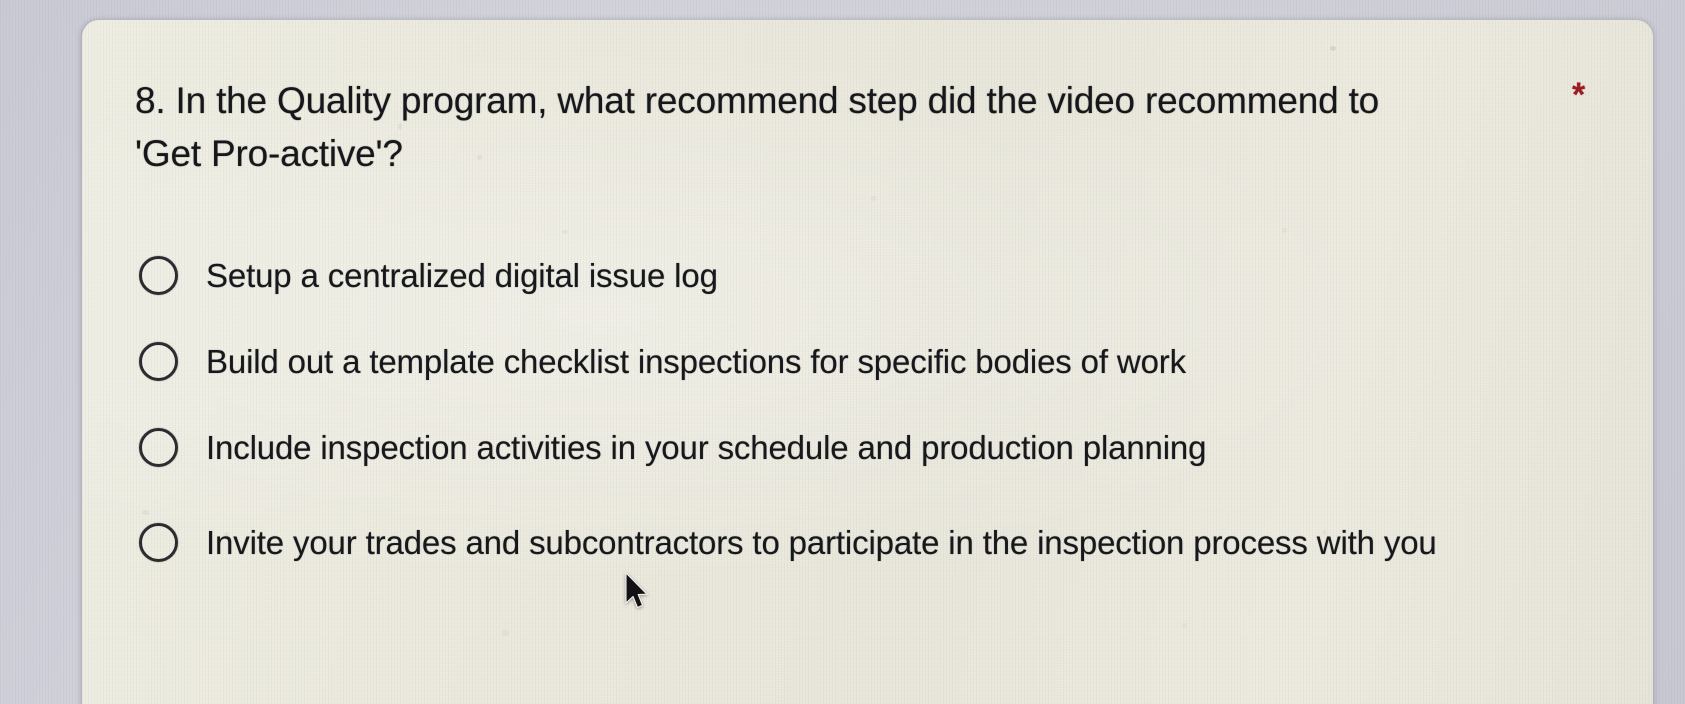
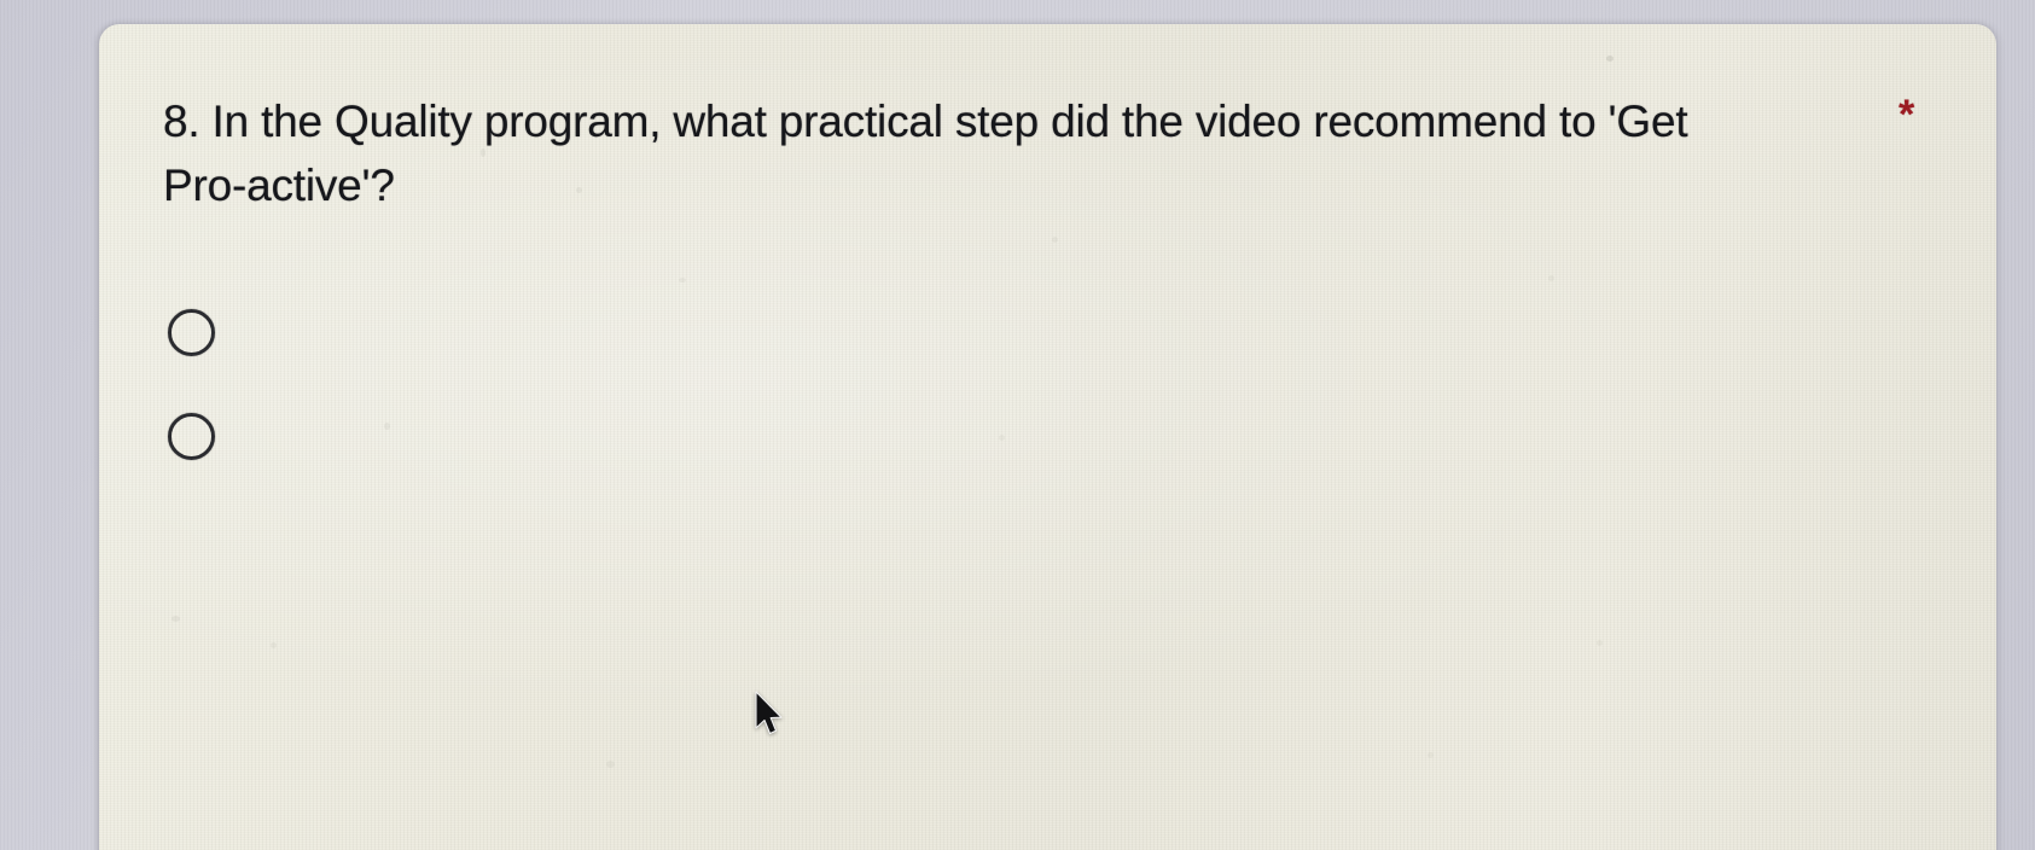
- 8. In the Quality program, what recommend step did the video recommend to 'Get Pro-active'?
+ 8. In the Quality program, what practical step did the video recommend to 'Get Pro-active'?
  *
- Setup a centralized digital issue log
- Build out a template checklist inspections for specific bodies of work
- Include inspection activities in your schedule and production planning
- Invite your trades and subcontractors to participate in the inspection process with you
